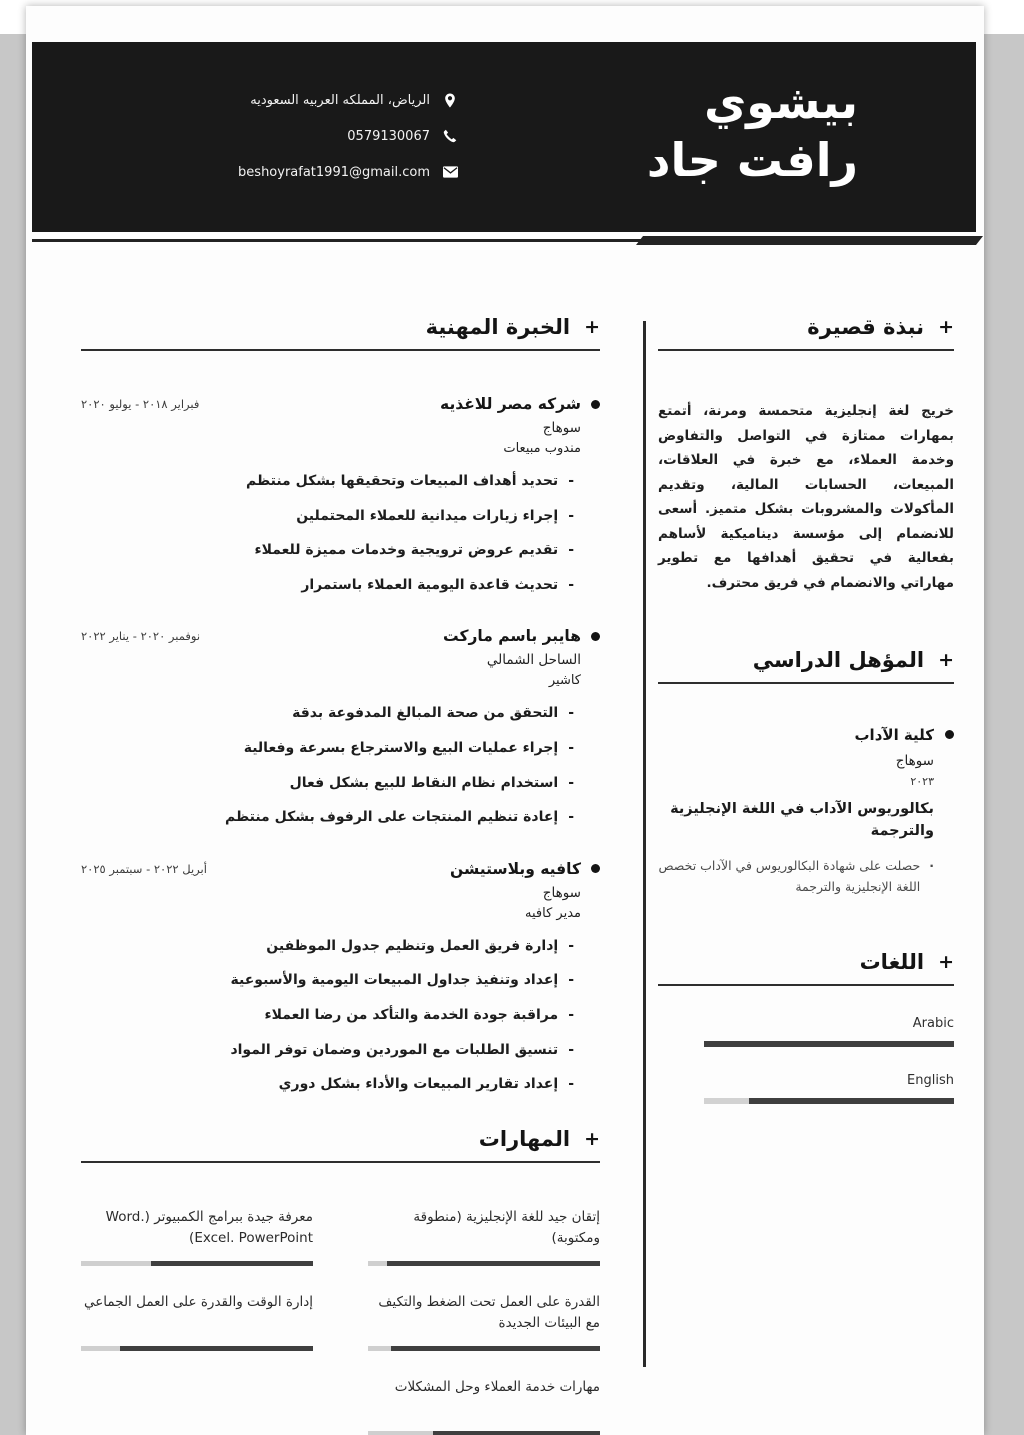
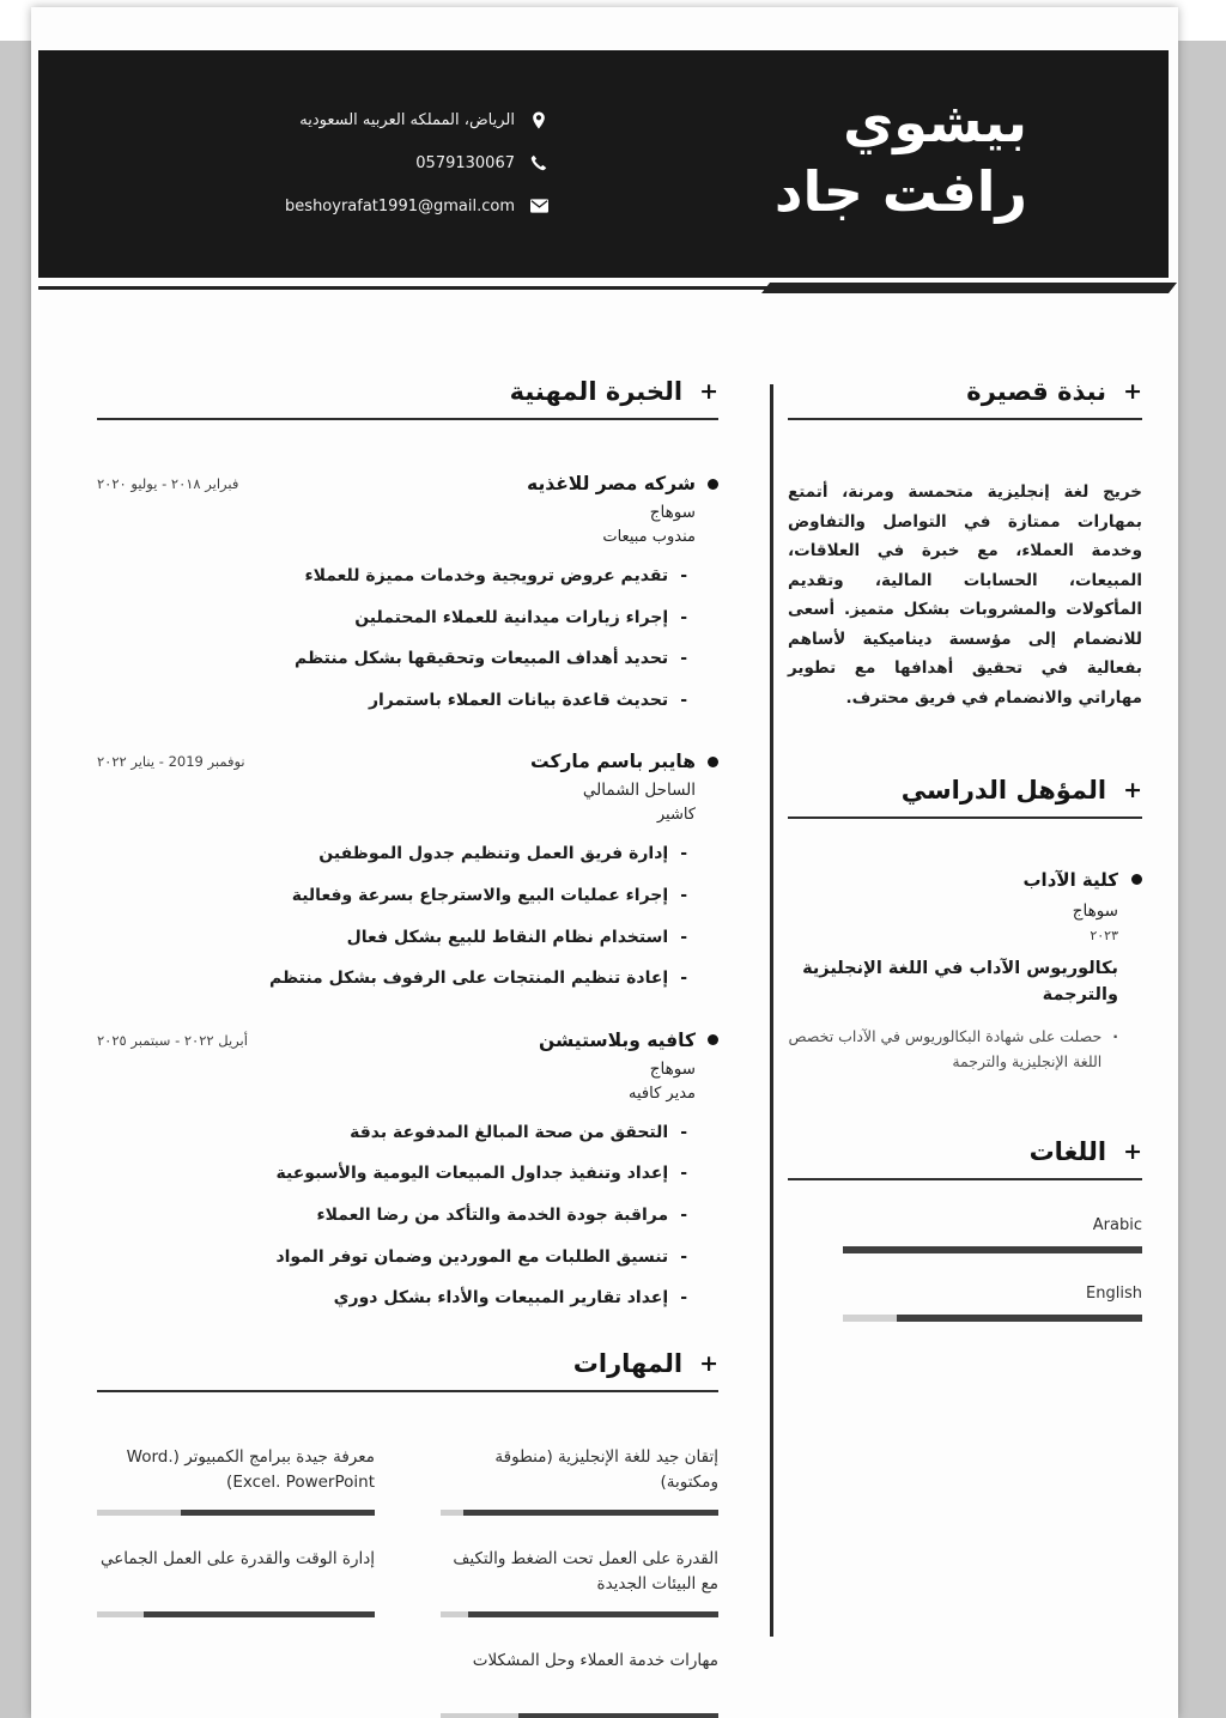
  الرياض، المملكه العربيه السعوديه
  0579130067
  beshoyrafat1991@gmail.com
  بيشوي
  رافت جاد
  +
  نبذة قصيرة
  خريج لغة إنجليزية متحمسة ومرنة، أتمتع بمهارات ممتازة في التواصل والتفاوض وخدمة العملاء، مع خبرة في العلاقات، المبيعات، الحسابات المالية، وتقديم المأكولات والمشروبات بشكل متميز. أسعى للانضمام إلى مؤسسة ديناميكية لأساهم بفعالية في تحقيق أهدافها مع تطوير مهاراتي والانضمام في فريق محترف.
  +
  المؤهل الدراسي
  كلية الآداب
  سوهاج
  ٢٠٢٣
  بكالوريوس الآداب في اللغة الإنجليزية والترجمة
  ·
  حصلت على شهادة البكالوريوس في الآداب تخصص اللغة الإنجليزية والترجمة
  +
  اللغات
  Arabic
  English
  +
  الخبرة المهنية
  شركه مصر للاغذيه
  فبراير ٢٠١٨ - يوليو ٢٠٢٠
  سوهاج
  مندوب مبيعات
  -
- تحديد أهداف المبيعات وتحقيقها بشكل منتظم
+ تقديم عروض ترويجية وخدمات مميزة للعملاء
  -
  إجراء زيارات ميدانية للعملاء المحتملين
  -
- تقديم عروض ترويجية وخدمات مميزة للعملاء
+ تحديد أهداف المبيعات وتحقيقها بشكل منتظم
  -
- تحديث قاعدة اليومية العملاء باستمرار
+ تحديث قاعدة بيانات العملاء باستمرار
  هايبر باسم ماركت
- نوفمبر ٢٠٢٠ - يناير ٢٠٢٢
+ نوفمبر 2019 - يناير ٢٠٢٢
  الساحل الشمالي
  كاشير
  -
- التحقق من صحة المبالغ المدفوعة بدقة
+ إدارة فريق العمل وتنظيم جدول الموظفين
  -
  إجراء عمليات البيع والاسترجاع بسرعة وفعالية
  -
  استخدام نظام النقاط للبيع بشكل فعال
  -
  إعادة تنظيم المنتجات على الرفوف بشكل منتظم
  كافيه وبلاستيشن
  أبريل ٢٠٢٢ - سبتمبر ٢٠٢٥
  سوهاج
  مدير كافيه
  -
- إدارة فريق العمل وتنظيم جدول الموظفين
+ التحقق من صحة المبالغ المدفوعة بدقة
  -
  إعداد وتنفيذ جداول المبيعات اليومية والأسبوعية
  -
  مراقبة جودة الخدمة والتأكد من رضا العملاء
  -
  تنسيق الطلبات مع الموردين وضمان توفر المواد
  -
  إعداد تقارير المبيعات والأداء بشكل دوري
  +
  المهارات
  إتقان جيد للغة الإنجليزية (منطوقة ومكتوبة)
  معرفة جيدة ببرامج الكمبيوتر (Word. Excel. PowerPoint)
  القدرة على العمل تحت الضغط والتكيف مع البيئات الجديدة
  إدارة الوقت والقدرة على العمل الجماعي
  مهارات خدمة العملاء وحل المشكلات
